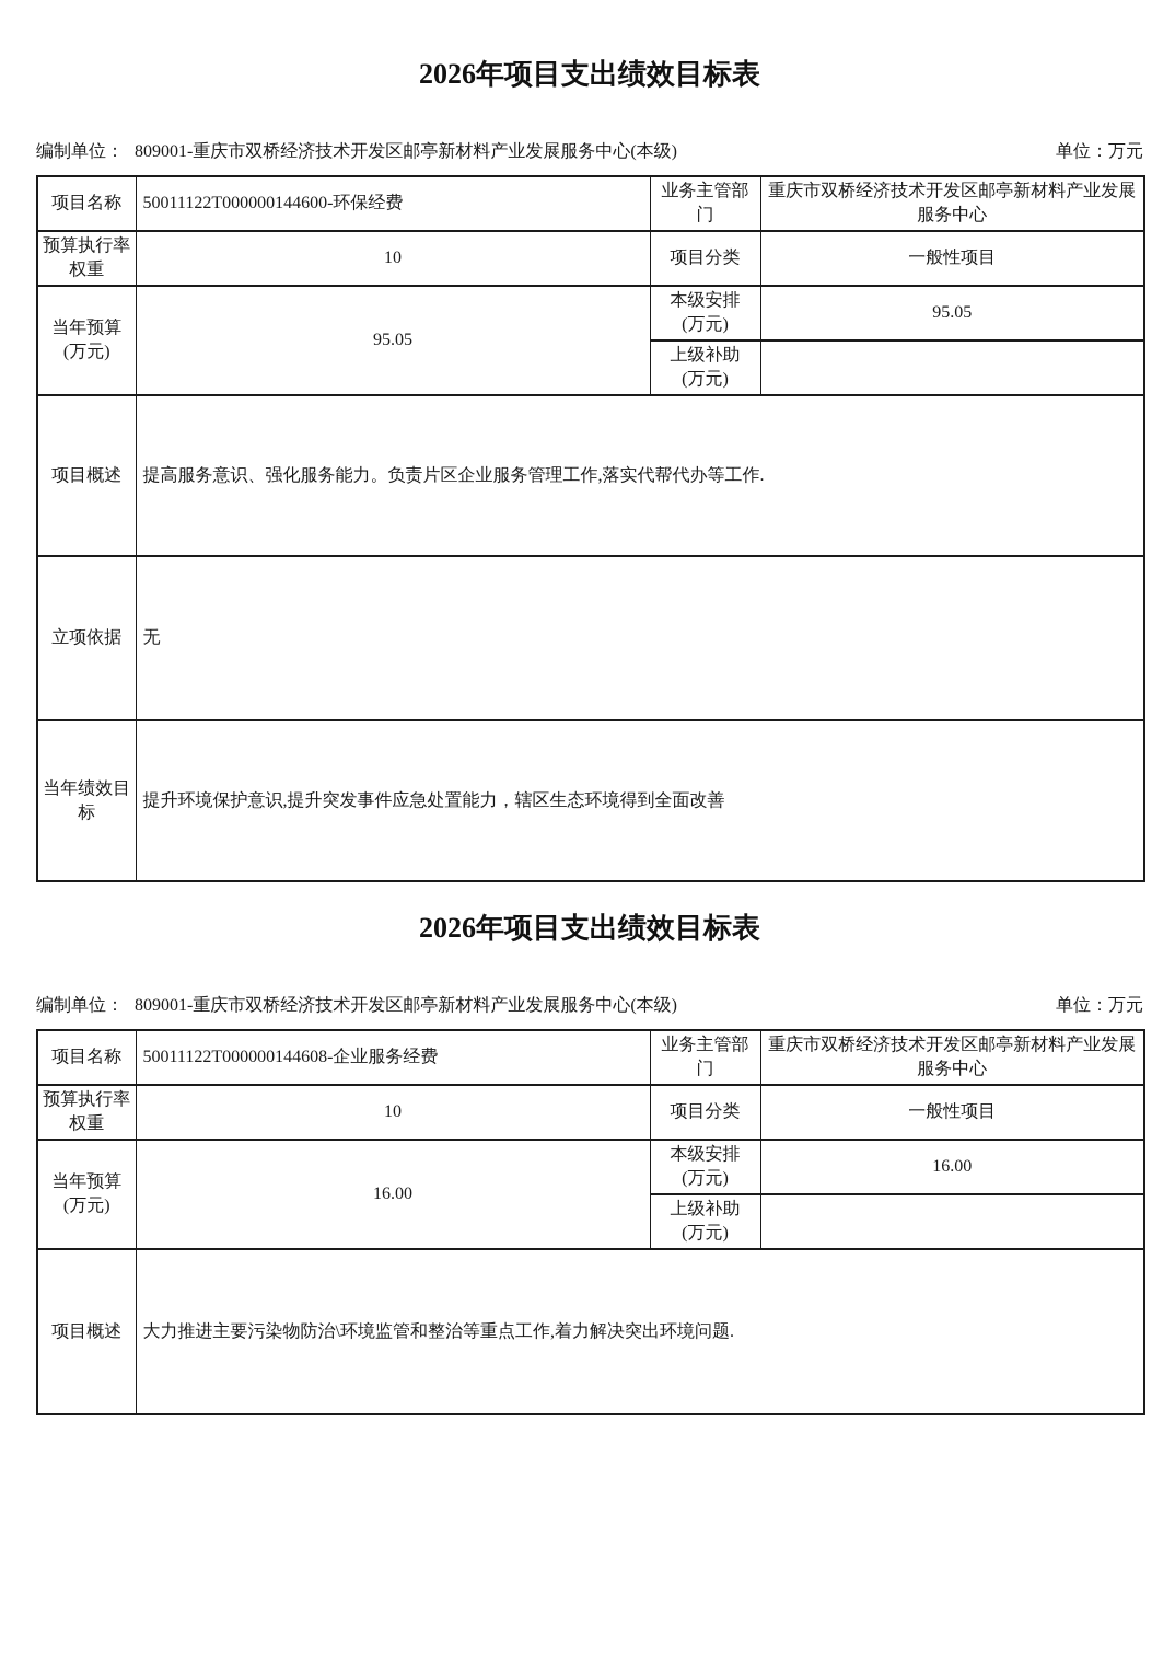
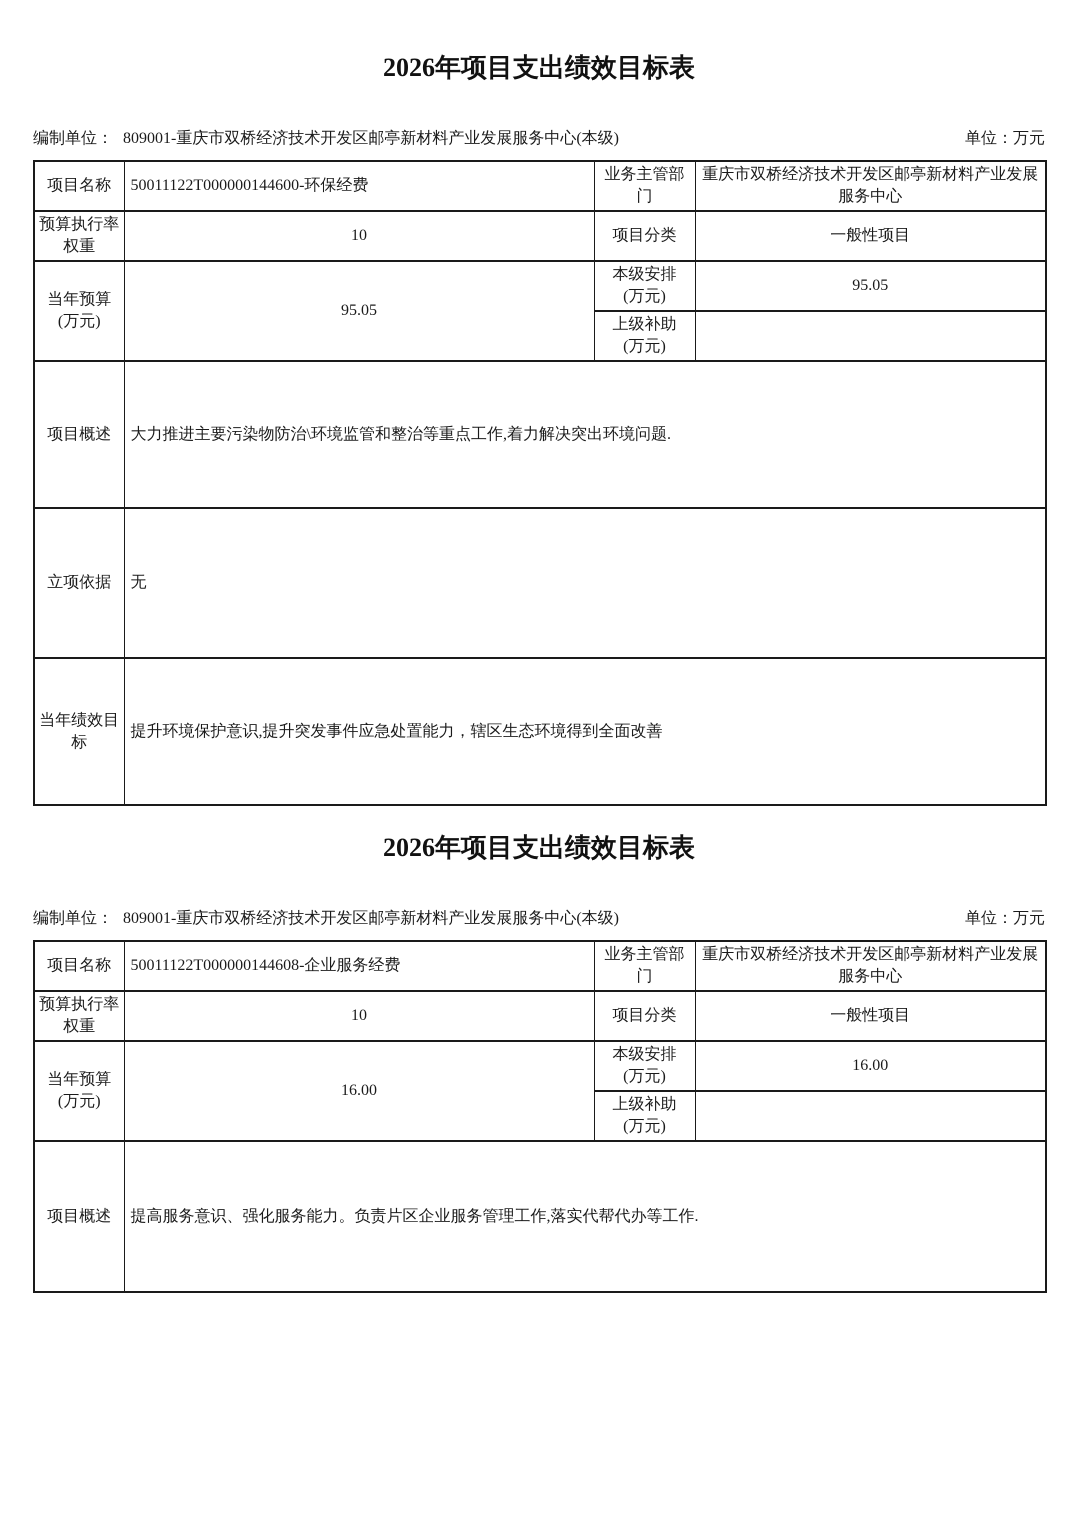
  2026年项目支出绩效目标表
  编制单位： 809001-重庆市双桥经济技术开发区邮亭新材料产业发展服务中心(本级)
  单位：万元
  项目名称	50011122T000000144600-环保经费	业务主管部 门	重庆市双桥经济技术开发区邮亭新材料产业发展服务中心
  预算执行率 权重	10	项目分类	一般性项目
  当年预算 (万元)	95.05	本级安排 (万元)	95.05
  上级补助 (万元)
- 项目概述	提高服务意识、强化服务能力。负责片区企业服务管理工作,落实代帮代办等工作.
+ 项目概述	大力推进主要污染物防治\环境监管和整治等重点工作,着力解决突出环境问题.
  立项依据	无
  当年绩效目 标	提升环境保护意识,提升突发事件应急处置能力，辖区生态环境得到全面改善
  2026年项目支出绩效目标表
  编制单位： 809001-重庆市双桥经济技术开发区邮亭新材料产业发展服务中心(本级)
  单位：万元
  项目名称	50011122T000000144608-企业服务经费	业务主管部 门	重庆市双桥经济技术开发区邮亭新材料产业发展服务中心
  预算执行率 权重	10	项目分类	一般性项目
  当年预算 (万元)	16.00	本级安排 (万元)	16.00
  上级补助 (万元)
- 项目概述	大力推进主要污染物防治\环境监管和整治等重点工作,着力解决突出环境问题.
+ 项目概述	提高服务意识、强化服务能力。负责片区企业服务管理工作,落实代帮代办等工作.
